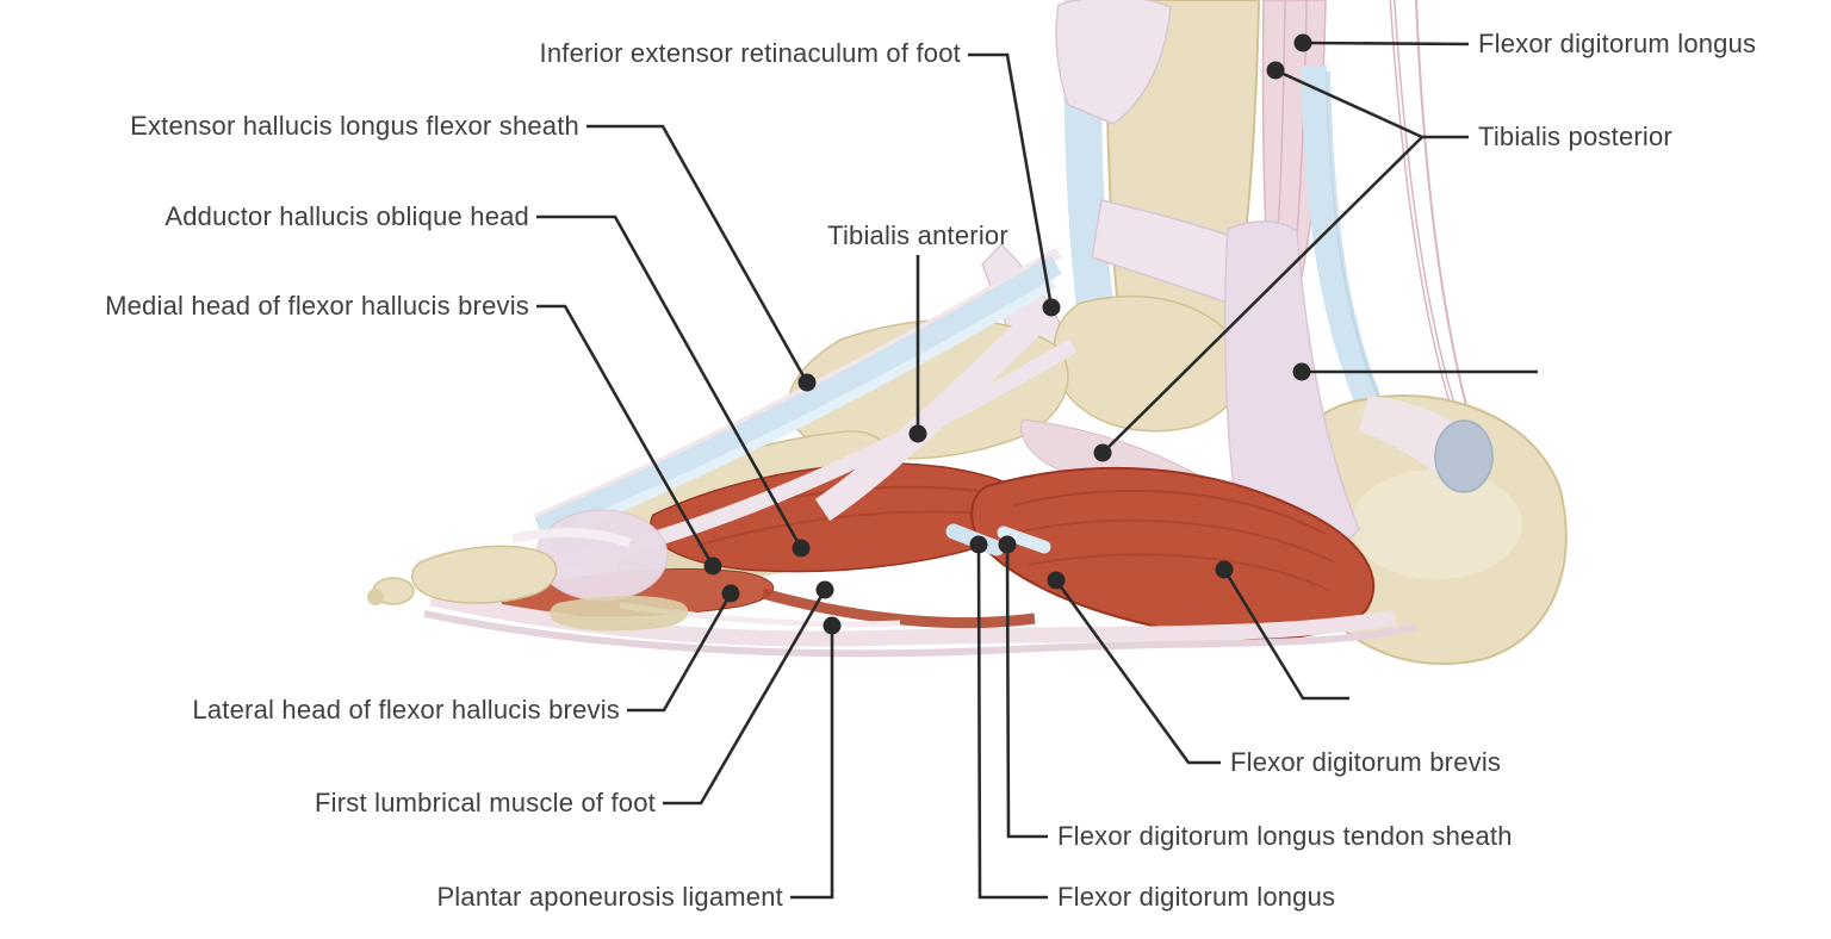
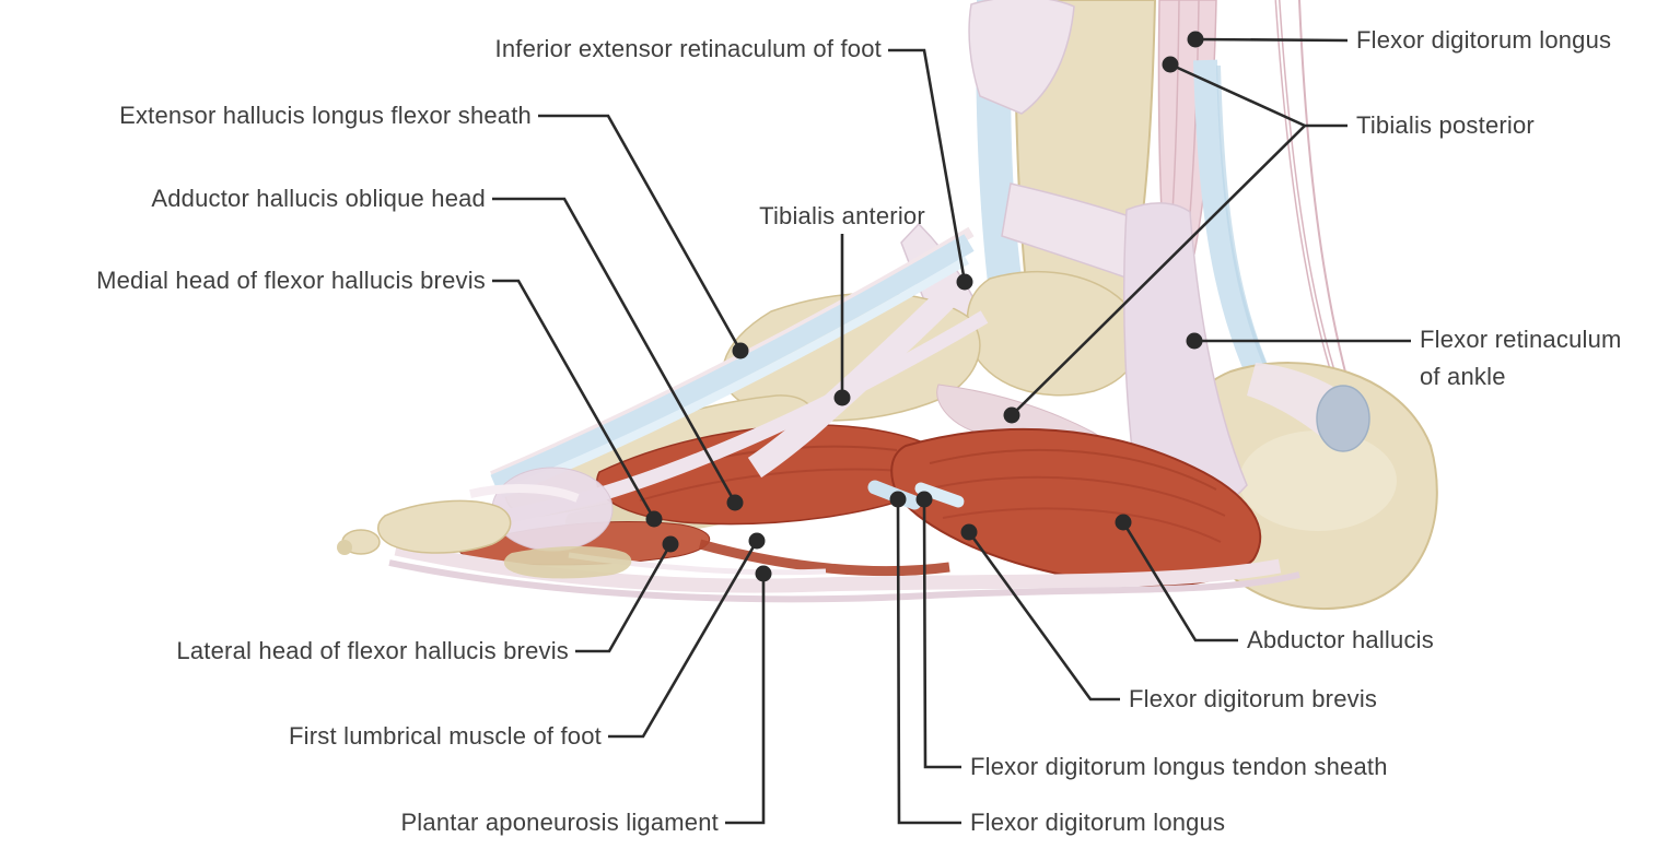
  Inferior extensor retinaculum of foot
  Extensor hallucis longus flexor sheath
  Adductor hallucis oblique head
  Medial head of flexor hallucis brevis
  Tibialis anterior
  Lateral head of flexor hallucis brevis
  First lumbrical muscle of foot
  Plantar aponeurosis ligament
  Flexor digitorum longus
  Tibialis posterior
+ Flexor retinaculum
+ of ankle
+ Abductor hallucis
  Flexor digitorum brevis
  Flexor digitorum longus tendon sheath
  Flexor digitorum longus
